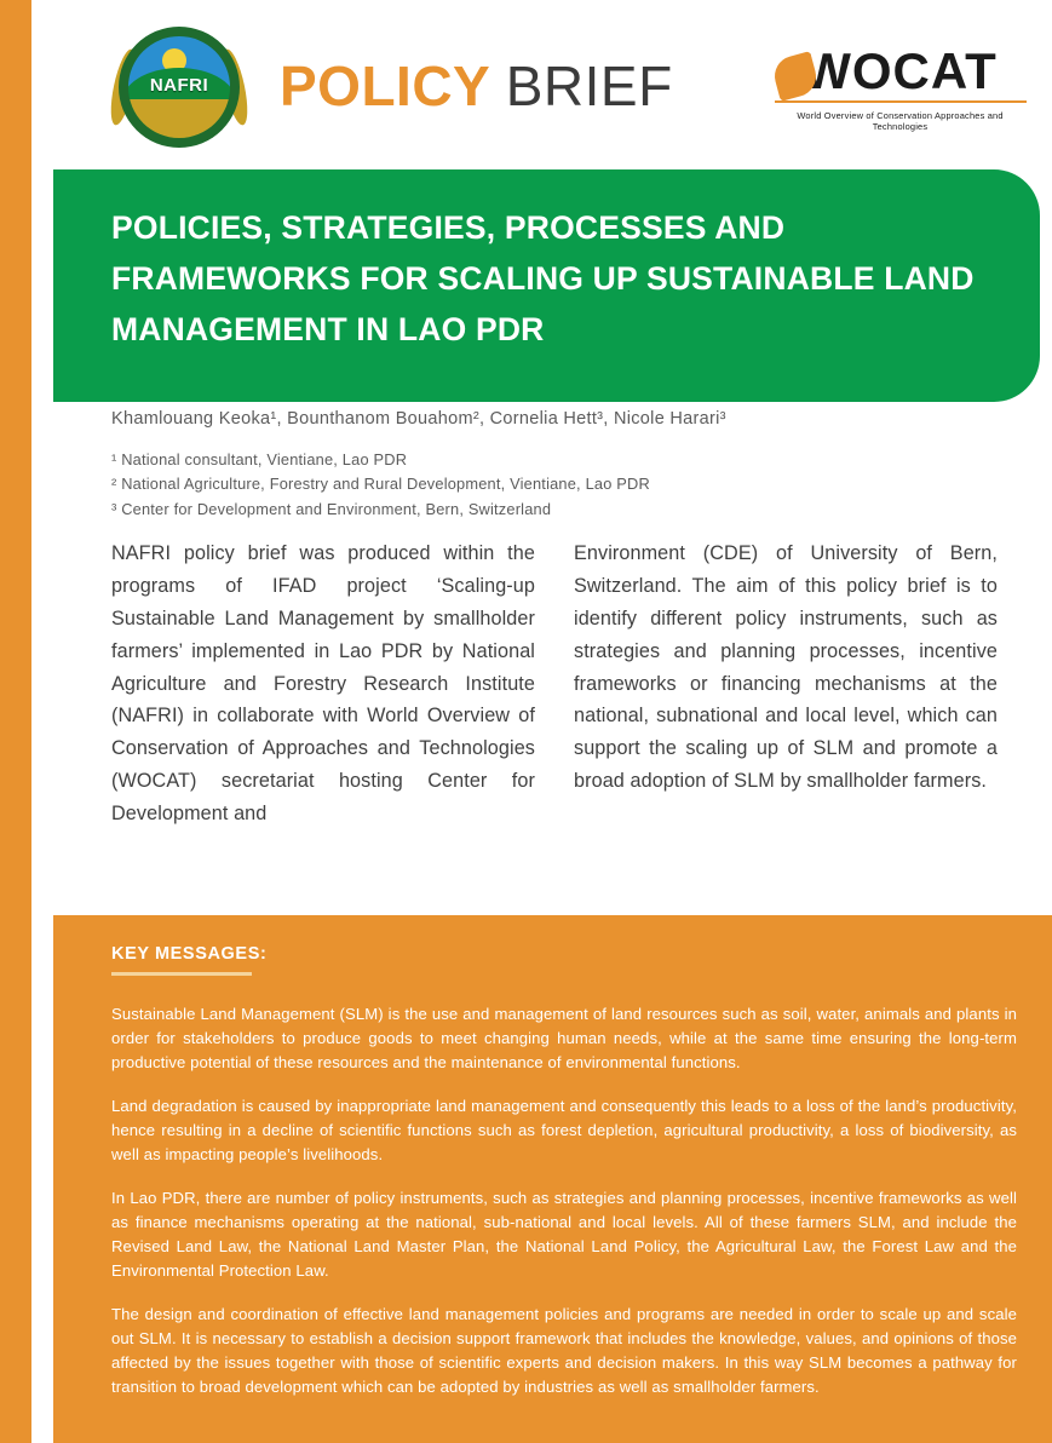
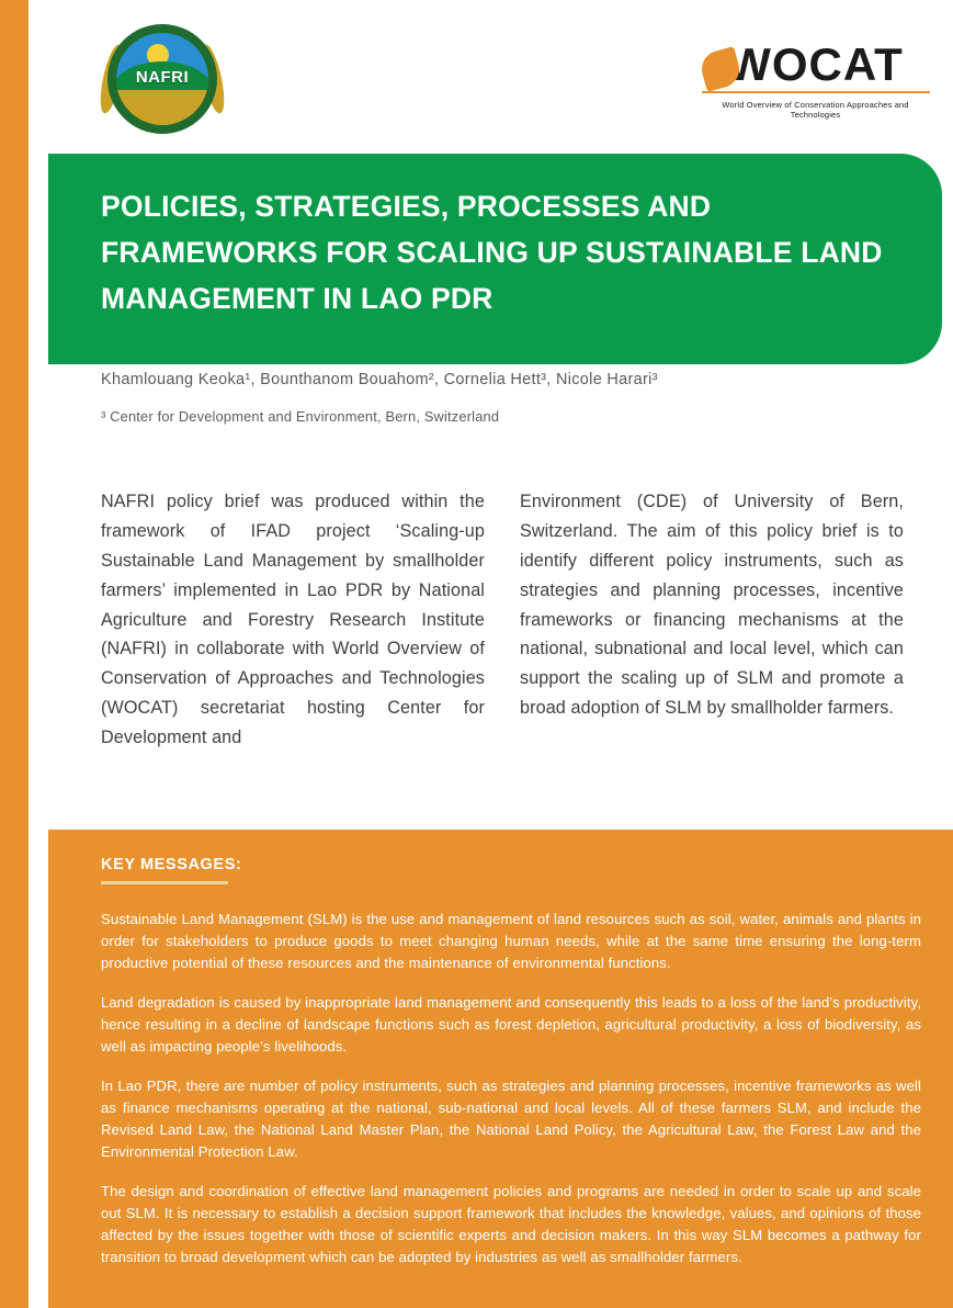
  NAFRI
- POLICY BRIEF
  WOCAT
  World Overview of Conservation Approaches and Technologies
  POLICIES, STRATEGIES, PROCESSES AND FRAMEWORKS FOR SCALING UP SUSTAINABLE LAND MANAGEMENT IN LAO PDR
  Khamlouang Keoka¹, Bounthanom Bouahom², Cornelia Hett³, Nicole Harari³
- ¹ National consultant, Vientiane, Lao PDR
- ² National Agriculture, Forestry and Rural Development, Vientiane, Lao PDR
  ³ Center for Development and Environment, Bern, Switzerland
- NAFRI policy brief was produced within the programs of IFAD project ‘Scaling-up Sustainable Land Management by smallholder farmers’ implemented in Lao PDR by National Agriculture and Forestry Research Institute (NAFRI) in collaborate with World Overview of Conservation of Approaches and Technologies (WOCAT) secretariat hosting Center for Development and
+ NAFRI policy brief was produced within the framework of IFAD project ‘Scaling-up Sustainable Land Management by smallholder farmers’ implemented in Lao PDR by National Agriculture and Forestry Research Institute (NAFRI) in collaborate with World Overview of Conservation of Approaches and Technologies (WOCAT) secretariat hosting Center for Development and
  Environment (CDE) of University of Bern, Switzerland. The aim of this policy brief is to identify different policy instruments, such as strategies and planning processes, incentive frameworks or financing mechanisms at the national, subnational and local level, which can support the scaling up of SLM and promote a broad adoption of SLM by smallholder farmers.
  KEY MESSAGES:
  Sustainable Land Management (SLM) is the use and management of land resources such as soil, water, animals and plants in order for stakeholders to produce goods to meet changing human needs, while at the same time ensuring the long-term productive potential of these resources and the maintenance of environmental functions.
- Land degradation is caused by inappropriate land management and consequently this leads to a loss of the land’s productivity, hence resulting in a decline of scientific functions such as forest depletion, agricultural productivity, a loss of biodiversity, as well as impacting people’s livelihoods.
+ Land degradation is caused by inappropriate land management and consequently this leads to a loss of the land’s productivity, hence resulting in a decline of landscape functions such as forest depletion, agricultural productivity, a loss of biodiversity, as well as impacting people’s livelihoods.
  In Lao PDR, there are number of policy instruments, such as strategies and planning processes, incentive frameworks as well as finance mechanisms operating at the national, sub-national and local levels. All of these farmers SLM, and include the Revised Land Law, the National Land Master Plan, the National Land Policy, the Agricultural Law, the Forest Law and the Environmental Protection Law.
  The design and coordination of effective land management policies and programs are needed in order to scale up and scale out SLM. It is necessary to establish a decision support framework that includes the knowledge, values, and opinions of those affected by the issues together with those of scientific experts and decision makers. In this way SLM becomes a pathway for transition to broad development which can be adopted by industries as well as smallholder farmers.
